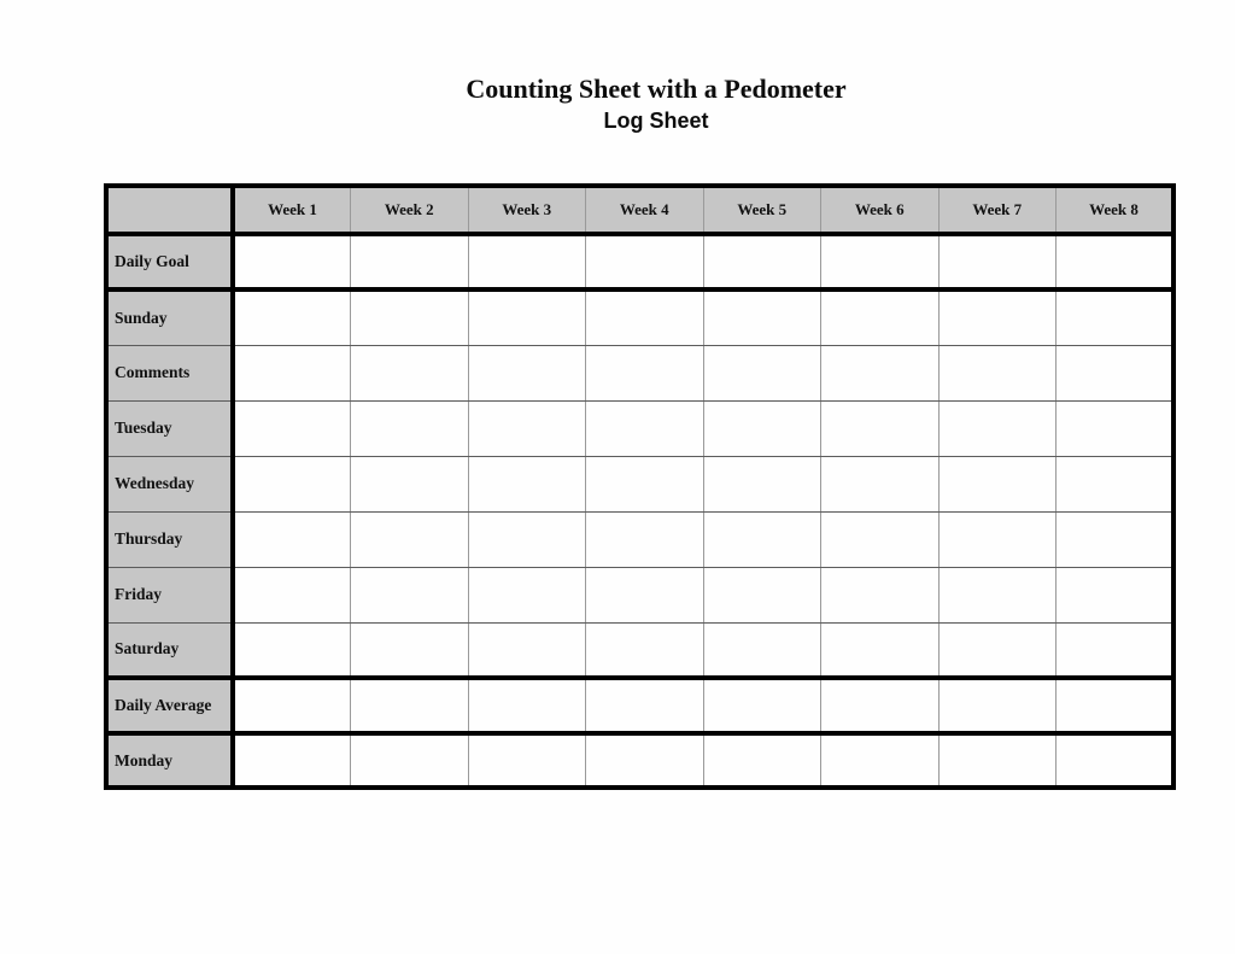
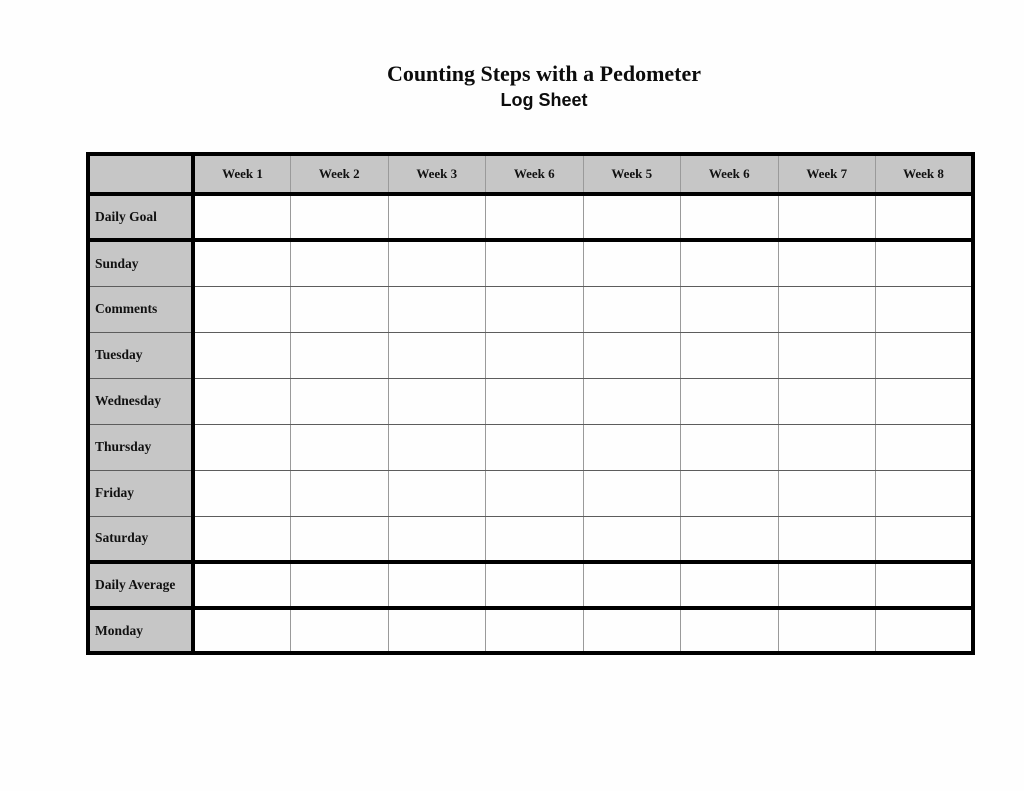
- Counting Sheet with a Pedometer
+ Counting Steps with a Pedometer
  Log Sheet
- 	Week 1	Week 2	Week 3	Week 4	Week 5	Week 6	Week 7	Week 8
+ 	Week 1	Week 2	Week 3	Week 6	Week 5	Week 6	Week 7	Week 8
  Daily Goal
  Sunday
  Comments
  Tuesday
  Wednesday
  Thursday
  Friday
  Saturday
  Daily Average
  Monday
